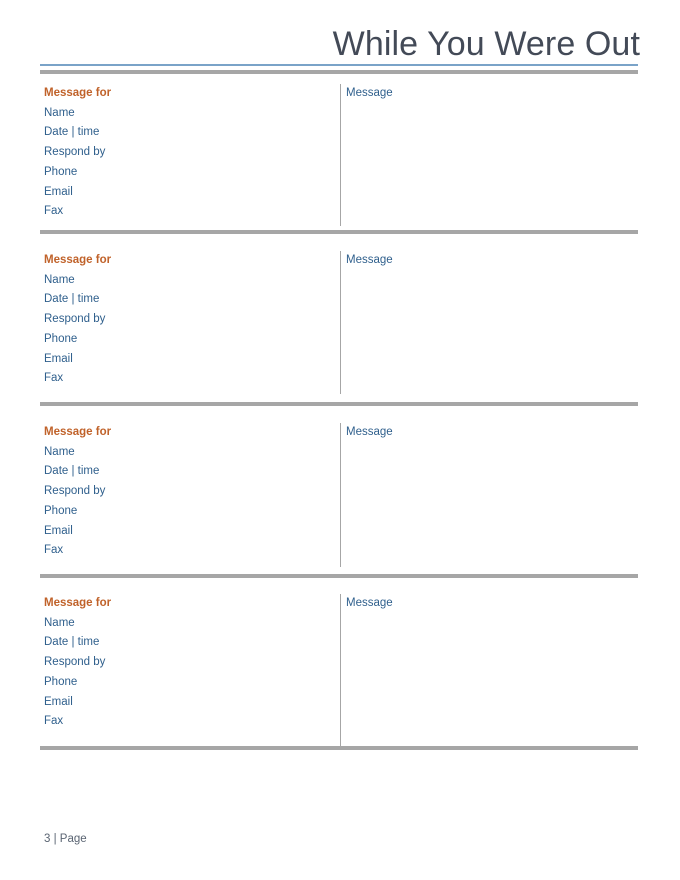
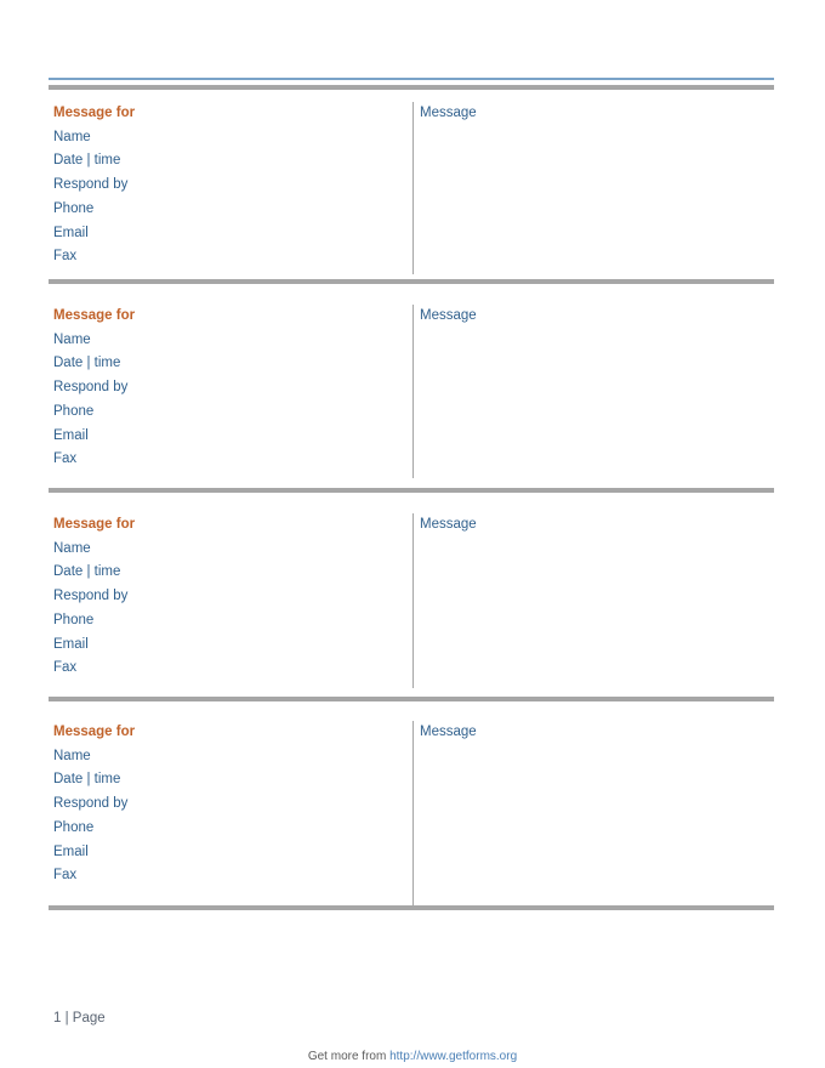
- While You Were Out
  Message for
  Name
  Date | time
  Respond by
  Phone
  Email
  Fax
  Message
  Message for
  Name
  Date | time
  Respond by
  Phone
  Email
  Fax
  Message
  Message for
  Name
  Date | time
  Respond by
  Phone
  Email
  Fax
  Message
  Message for
  Name
  Date | time
  Respond by
  Phone
  Email
  Fax
  Message
- 3 | Page
+ 1 | Page
+ Get more from http://www.getforms.org
